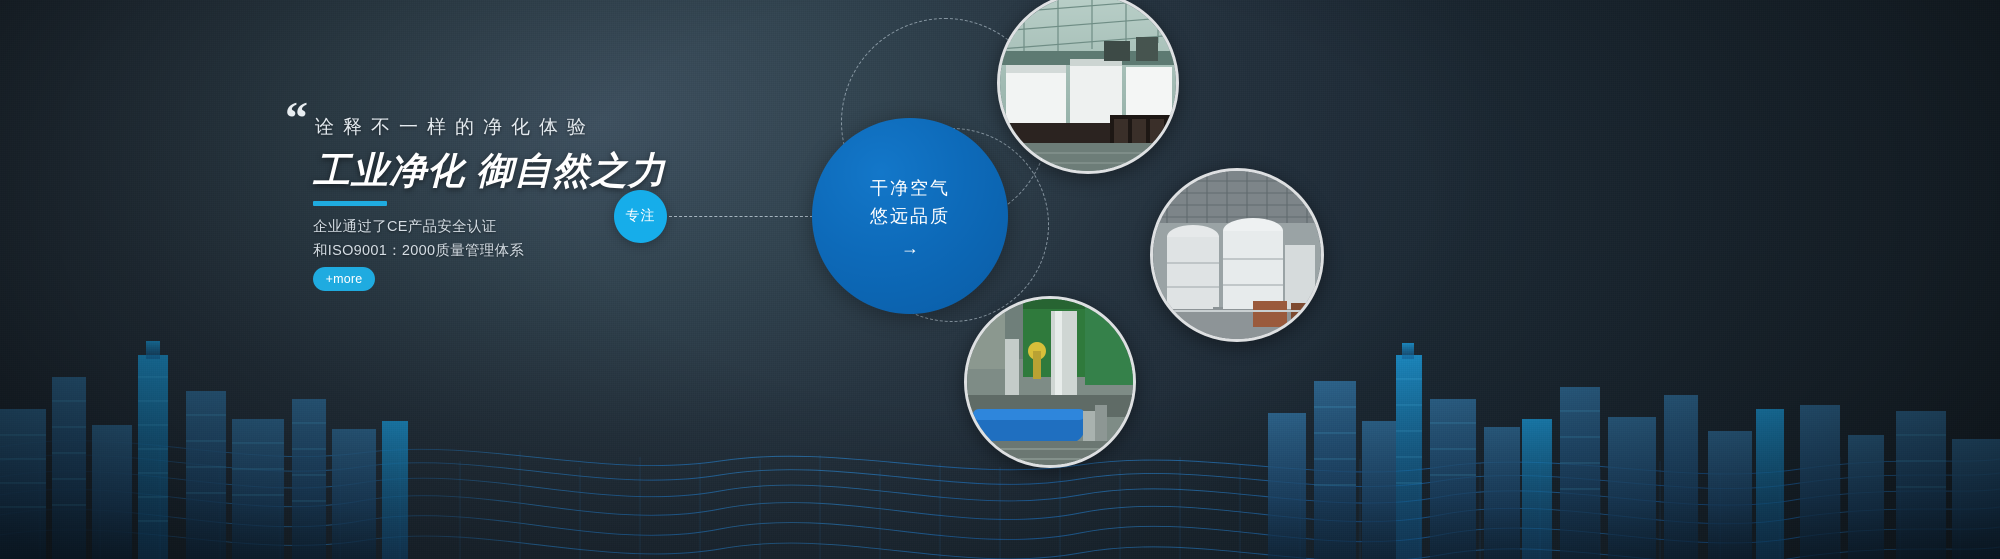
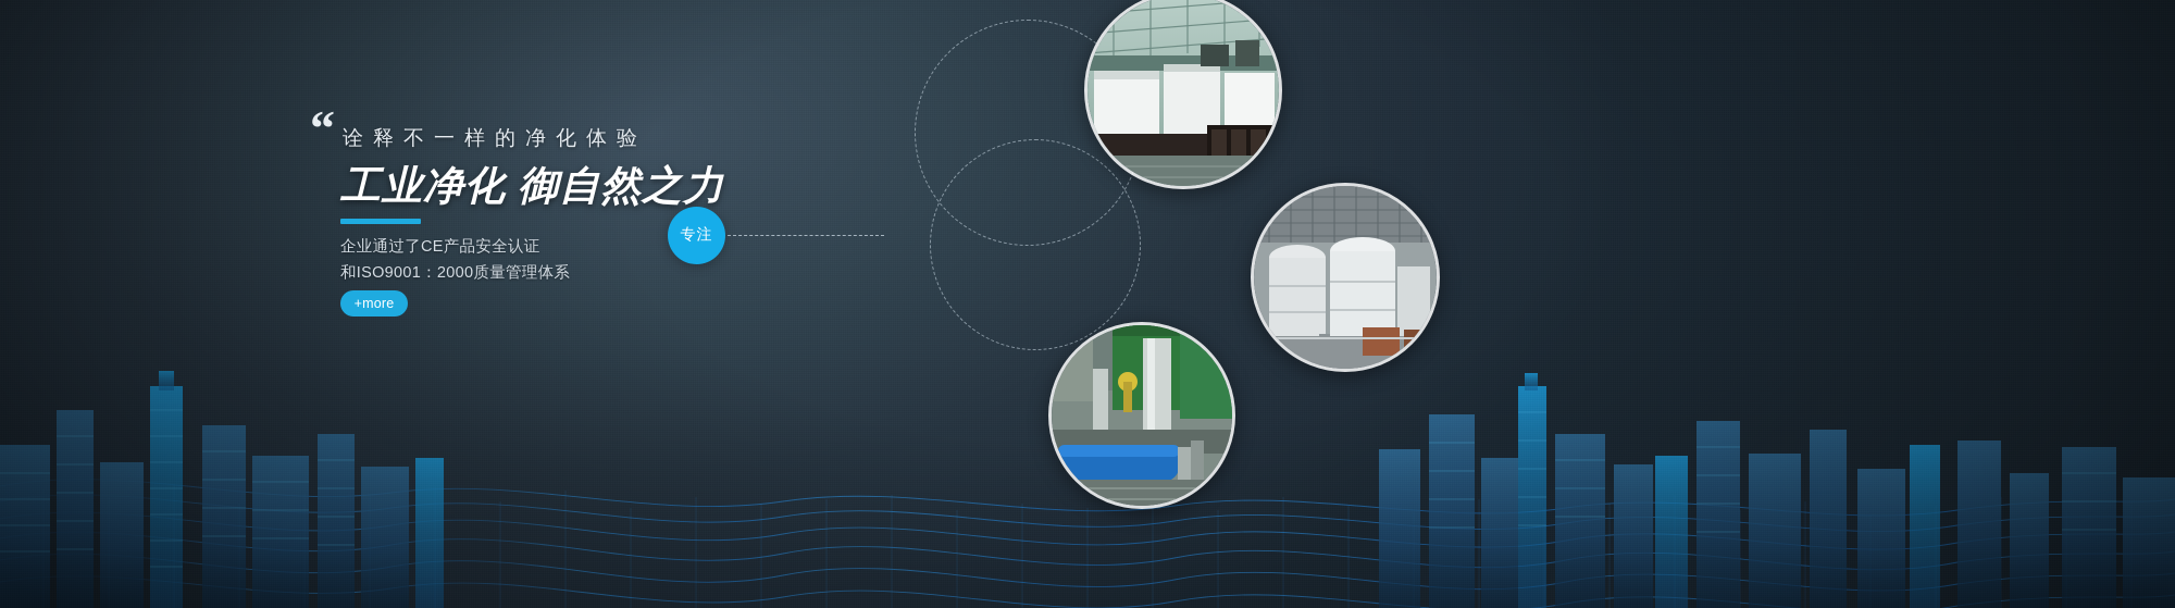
  “
  诠释不一样的净化体验
  工业净化 御自然之力
  企业通过了CE产品安全认证
  和ISO9001：2000质量管理体系
  +more
  专注
- 干净空气
- 悠远品质
- →
